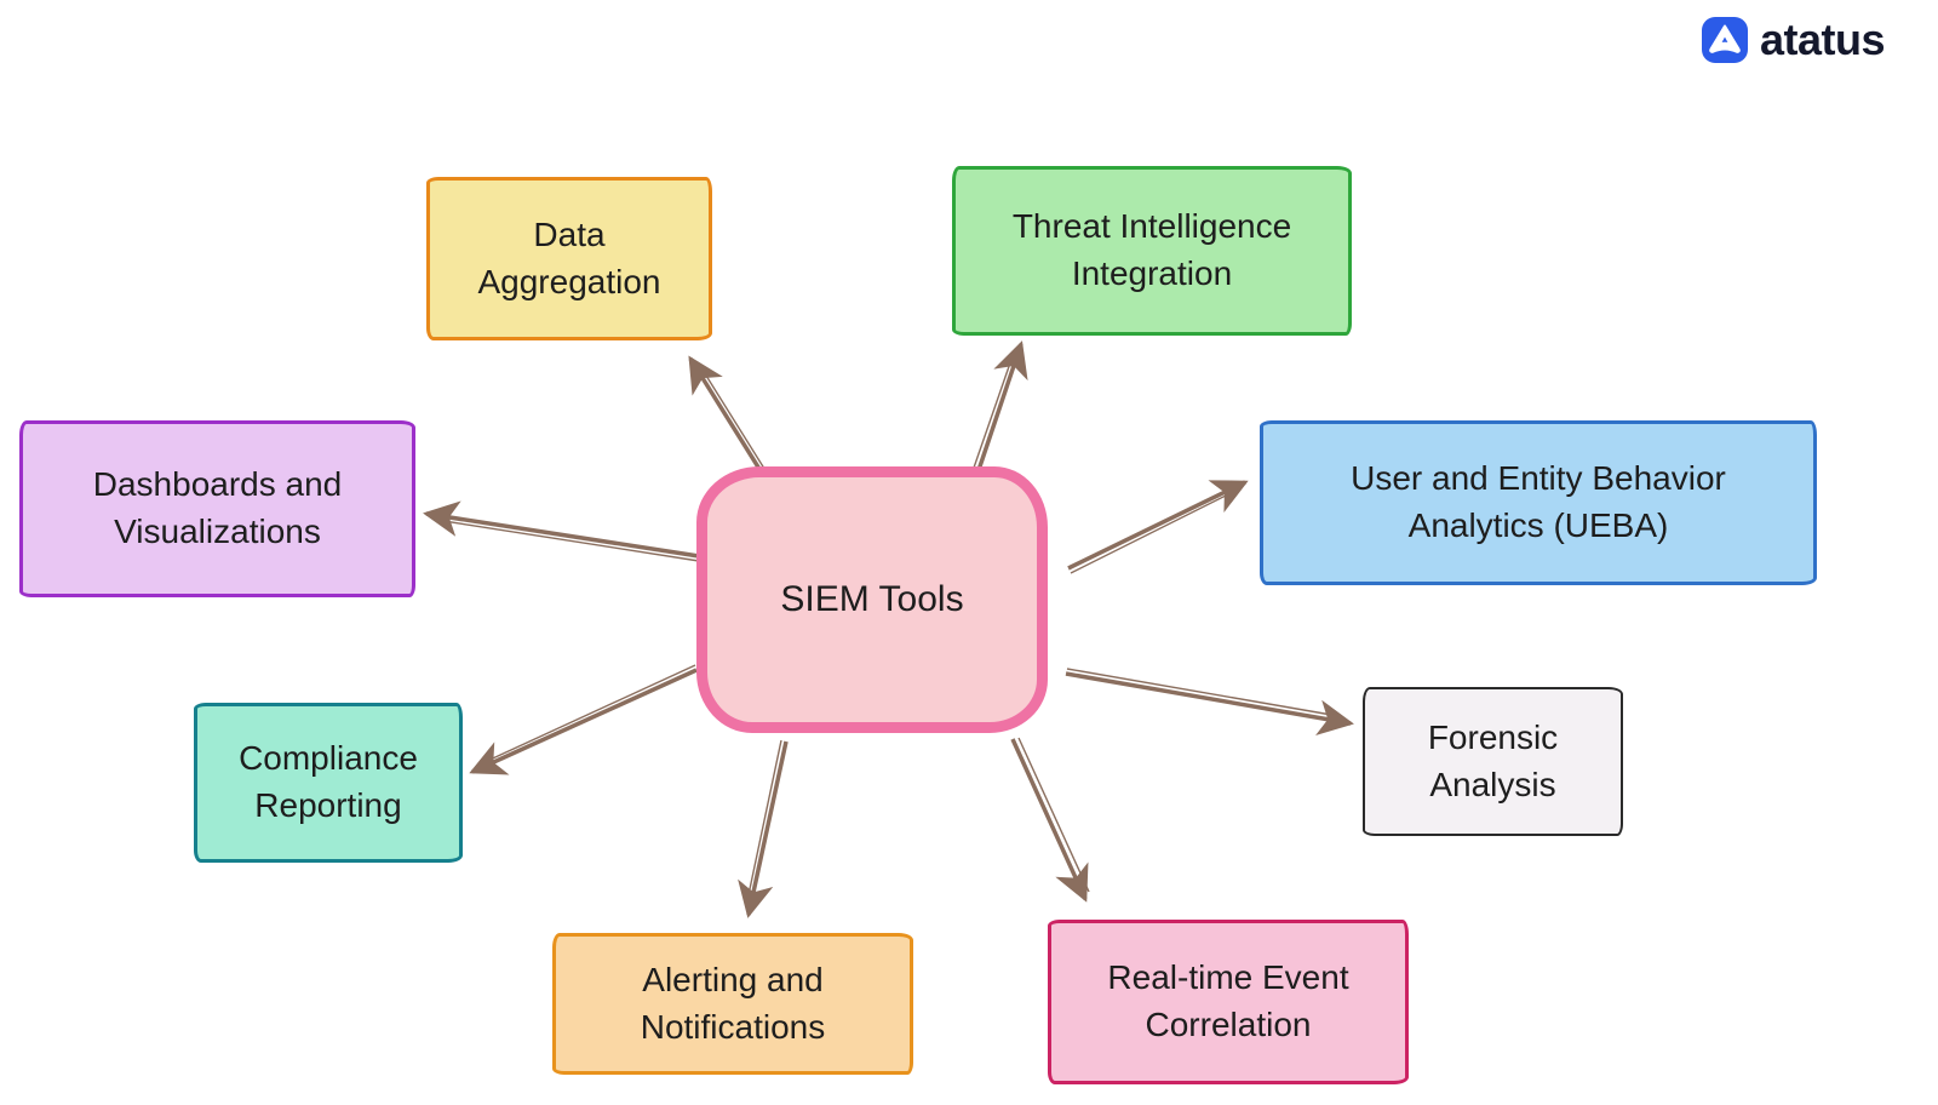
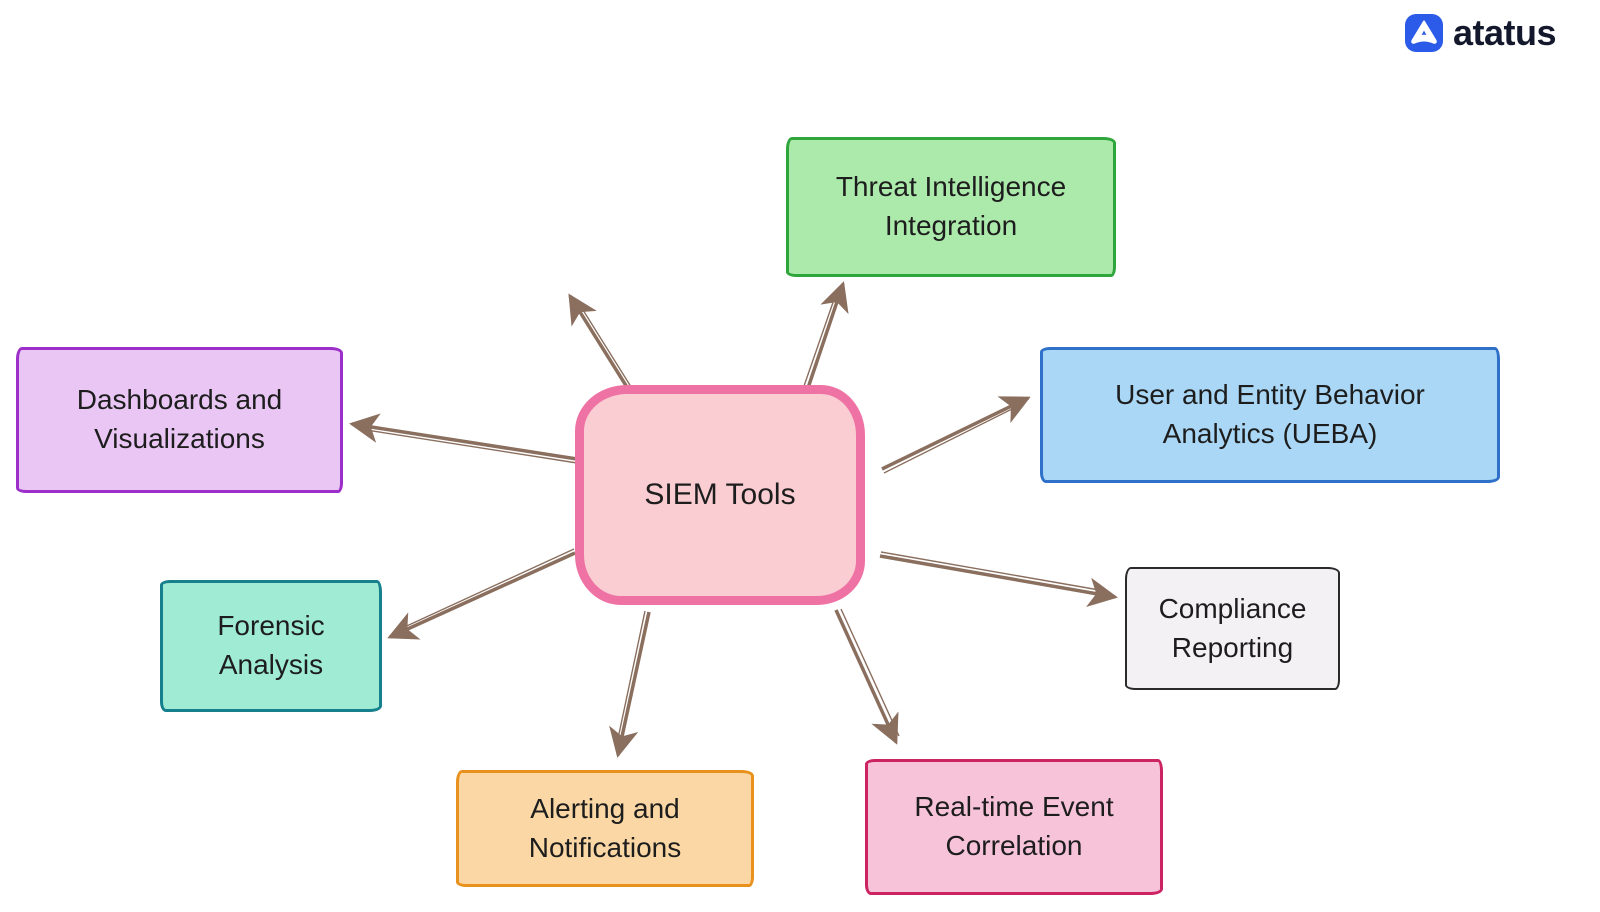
  SIEM Tools
- Data Aggregation
  Threat Intelligence Integration
  User and Entity Behavior Analytics (UEBA)
- Forensic Analysis
+ Compliance Reporting
  Real-time Event Correlation
  Alerting and Notifications
- Compliance Reporting
+ Forensic Analysis
  Dashboards and Visualizations
  atatus
